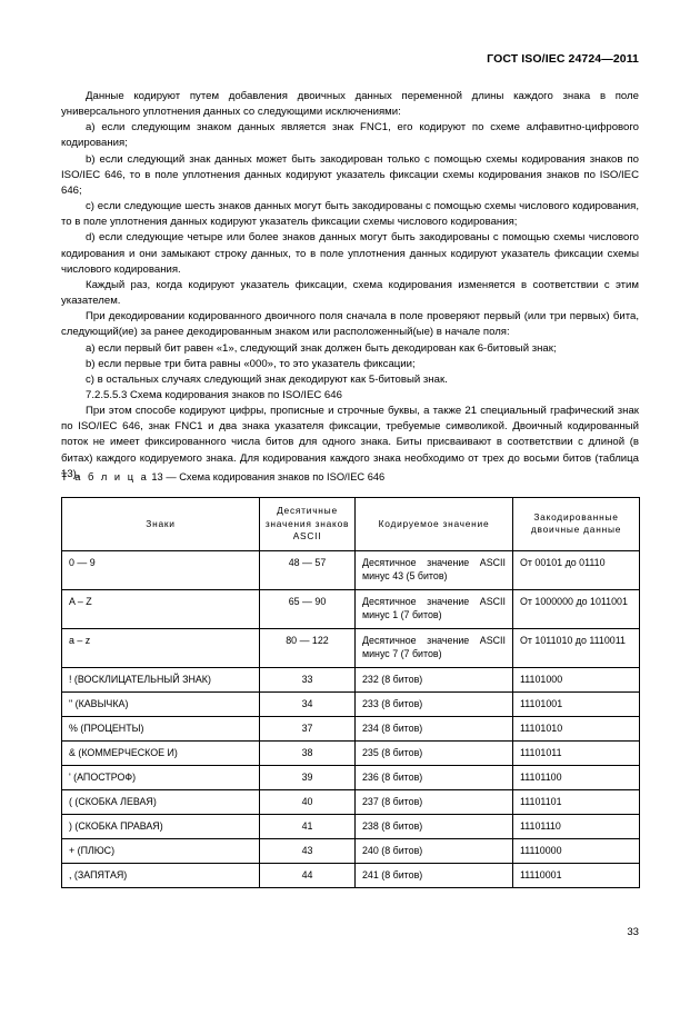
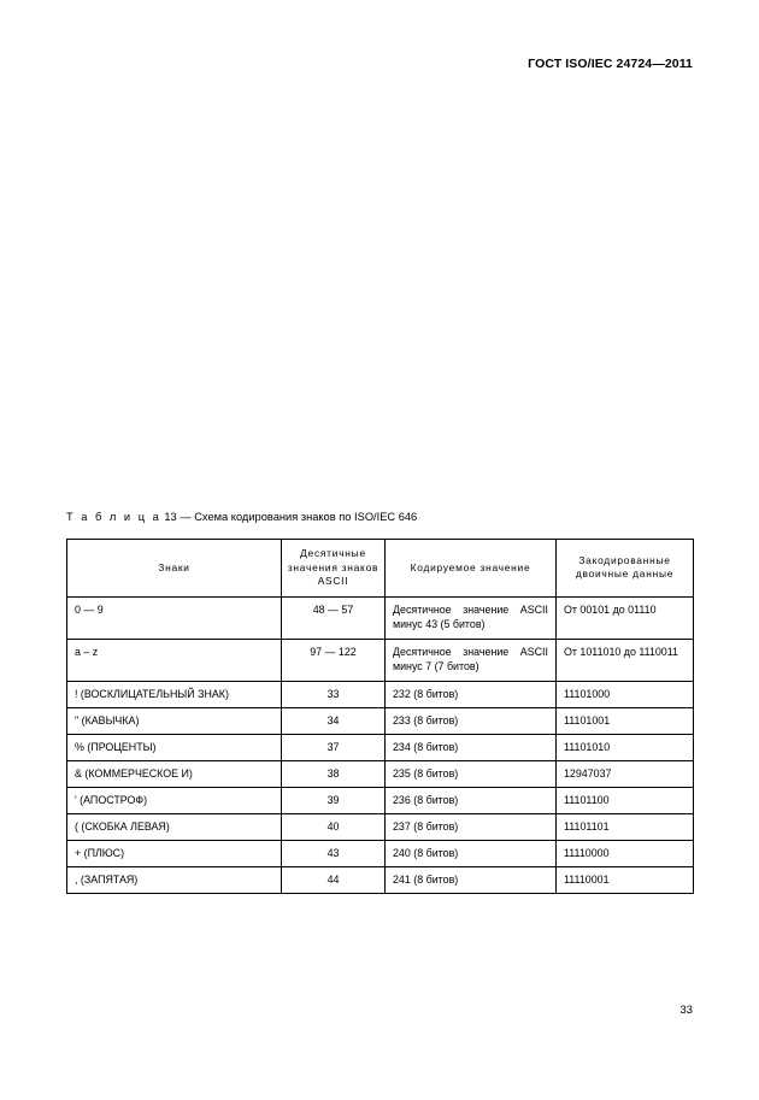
  ГОСТ ISO/IEC 24724—2011
- Данные кодируют путем добавления двоичных данных переменной длины каждого знака в поле универсального уплотнения данных со следующими исключениями:
- a) если следующим знаком данных является знак FNC1, его кодируют по схеме алфавитно-цифрового кодирования;
- b) если следующий знак данных может быть закодирован только с помощью схемы кодирования знаков по ISO/IEC 646, то в поле уплотнения данных кодируют указатель фиксации схемы кодирования знаков по ISO/IEC 646;
- c) если следующие шесть знаков данных могут быть закодированы с помощью схемы числового кодирования, то в поле уплотнения данных кодируют указатель фиксации схемы числового кодирования;
- d) если следующие четыре или более знаков данных могут быть закодированы с помощью схемы числового кодирования и они замыкают строку данных, то в поле уплотнения данных кодируют указатель фиксации схемы числового кодирования.
- Каждый раз, когда кодируют указатель фиксации, схема кодирования изменяется в соответствии с этим указателем.
- При декодировании кодированного двоичного поля сначала в поле проверяют первый (или три первых) бита, следующий(ие) за ранее декодированным знаком или расположенный(ые) в начале поля:
- a) если первый бит равен «1», следующий знак должен быть декодирован как 6-битовый знак;
- b) если первые три бита равны «000», то это указатель фиксации;
- c) в остальных случаях следующий знак декодируют как 5-битовый знак.
- 7.2.5.5.3 Схема кодирования знаков по ISO/IEC 646
- При этом способе кодируют цифры, прописные и строчные буквы, а также 21 специальный графический знак по ISO/IEC 646, знак FNC1 и два знака указателя фиксации, требуемые символикой. Двоичный кодированный поток не имеет фиксированного числа битов для одного знака. Биты присваивают в соответствии с длиной (в битах) каждого кодируемого знака. Для кодирования каждого знака необходимо от трех до восьми битов (таблица 13).
  Т а б л и ц а 13 — Схема кодирования знаков по ISO/IEC 646
  Знаки	Десятичные значения знаков ASCII	Кодируемое значение	Закодированные двоичные данные
  0 — 9	48 — 57	Десятичное значение ASCII минус 43 (5 битов)	От 00101 до 01110
- A – Z	65 — 90	Десятичное значение ASCII минус 1 (7 битов)	От 1000000 до 1011001
- a – z	80 — 122	Десятичное значение ASCII минус 7 (7 битов)	От 1011010 до 1110011
+ a – z	97 — 122	Десятичное значение ASCII минус 7 (7 битов)	От 1011010 до 1110011
  ! (ВОСКЛИЦАТЕЛЬНЫЙ ЗНАК)	33	232 (8 битов)	11101000
  " (КАВЫЧКА)	34	233 (8 битов)	11101001
  % (ПРОЦЕНТЫ)	37	234 (8 битов)	11101010
- & (КОММЕРЧЕСКОЕ И)	38	235 (8 битов)	11101011
+ & (КОММЕРЧЕСКОЕ И)	38	235 (8 битов)	12947037
  ' (АПОСТРОФ)	39	236 (8 битов)	11101100
  ( (СКОБКА ЛЕВАЯ)	40	237 (8 битов)	11101101
- ) (СКОБКА ПРАВАЯ)	41	238 (8 битов)	11101110
  + (ПЛЮС)	43	240 (8 битов)	11110000
  , (ЗАПЯТАЯ)	44	241 (8 битов)	11110001
  33
